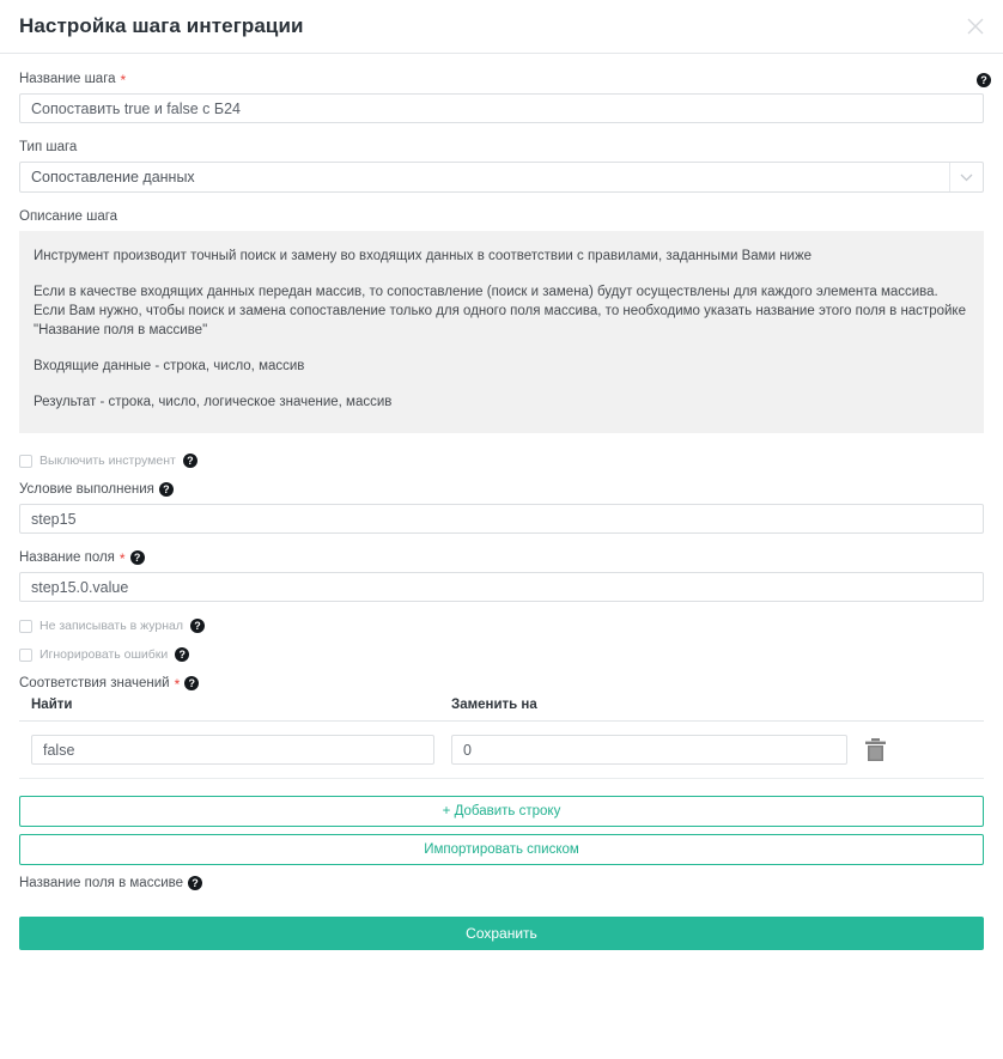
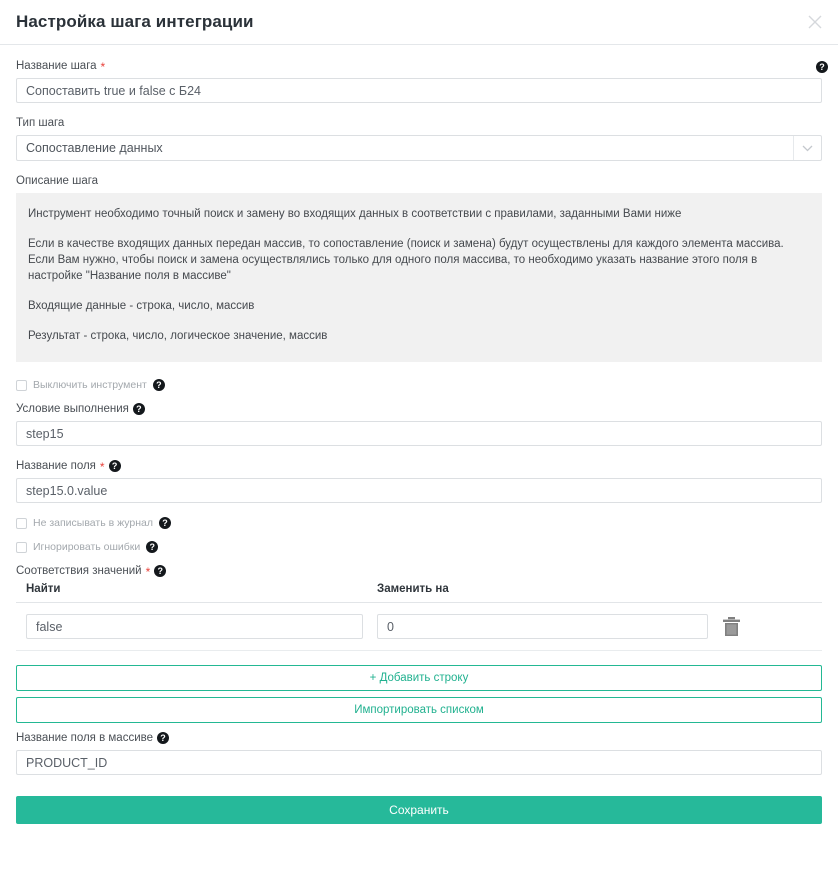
  Настройка шага интеграции
  ?
  Название шага
  *
  Сопоставить true и false с Б24
  Тип шага
  Сопоставление данных
  Описание шага
- Инструмент производит точный поиск и замену во входящих данных в соответствии с правилами, заданными Вами ниже
+ Инструмент необходимо точный поиск и замену во входящих данных в соответствии с правилами, заданными Вами ниже
- Если в качестве входящих данных передан массив, то сопоставление (поиск и замена) будут осуществлены для каждого элемента массива. Если Вам нужно, чтобы поиск и замена сопоставление только для одного поля массива, то необходимо указать название этого поля в настройке "Название поля в массиве"
+ Если в качестве входящих данных передан массив, то сопоставление (поиск и замена) будут осуществлены для каждого элемента массива. Если Вам нужно, чтобы поиск и замена осуществлялись только для одного поля массива, то необходимо указать название этого поля в настройке "Название поля в массиве"
  Входящие данные - строка, число, массив
  Результат - строка, число, логическое значение, массив
  Выключить инструмент
  ?
  Условие выполнения
  ?
  step15
  Название поля
  *
  ?
  step15.0.value
  Не записывать в журнал
  ?
  Игнорировать ошибки
  ?
  Соответствия значений
  *
  ?
  Найти
  Заменить на
  false
  0
  + Добавить строку
  Импортировать списком
  Название поля в массиве
  ?
+ PRODUCT_ID
  Сохранить
